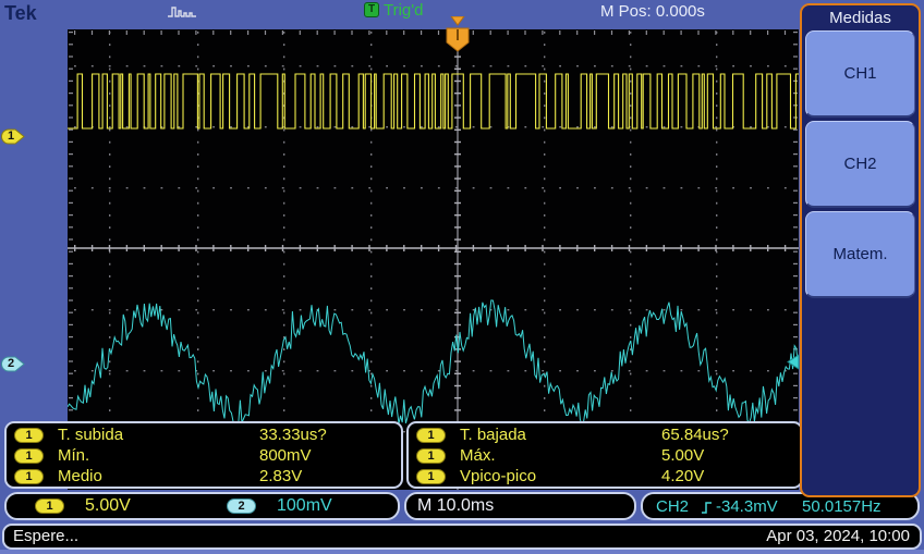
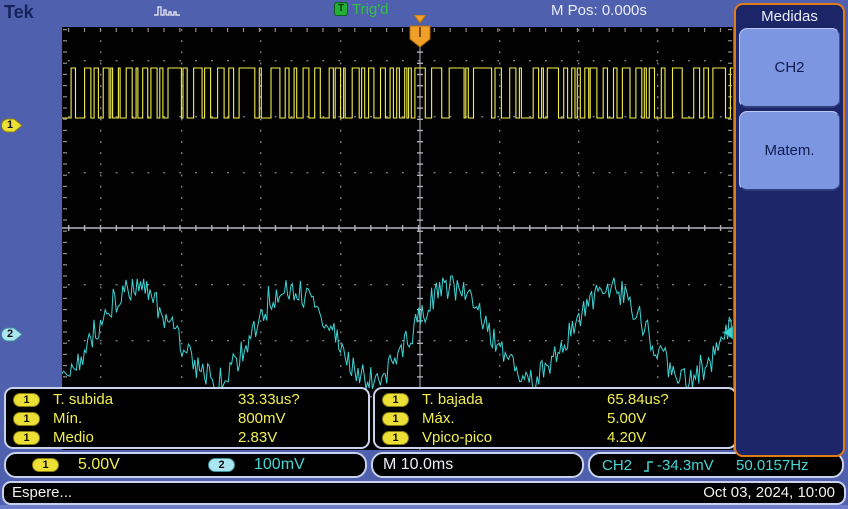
  Tek
  T
  Trig'd
  M Pos: 0.000s
  1
  2
  1
  T. subida
  33.33us?
  1
  Mín.
  800mV
  1
  Medio
  2.83V
  1
  T. bajada
  65.84us?
  1
  Máx.
  5.00V
  1
  Vpico-pico
  4.20V
  1
  5.00V
  2
  100mV
  M 10.0ms
  CH2
  -34.3mV
  50.0157Hz
  Espere...
- Apr 03, 2024, 10:00
+ Oct 03, 2024, 10:00
  Medidas
- CH1
  CH2
  Matem.
